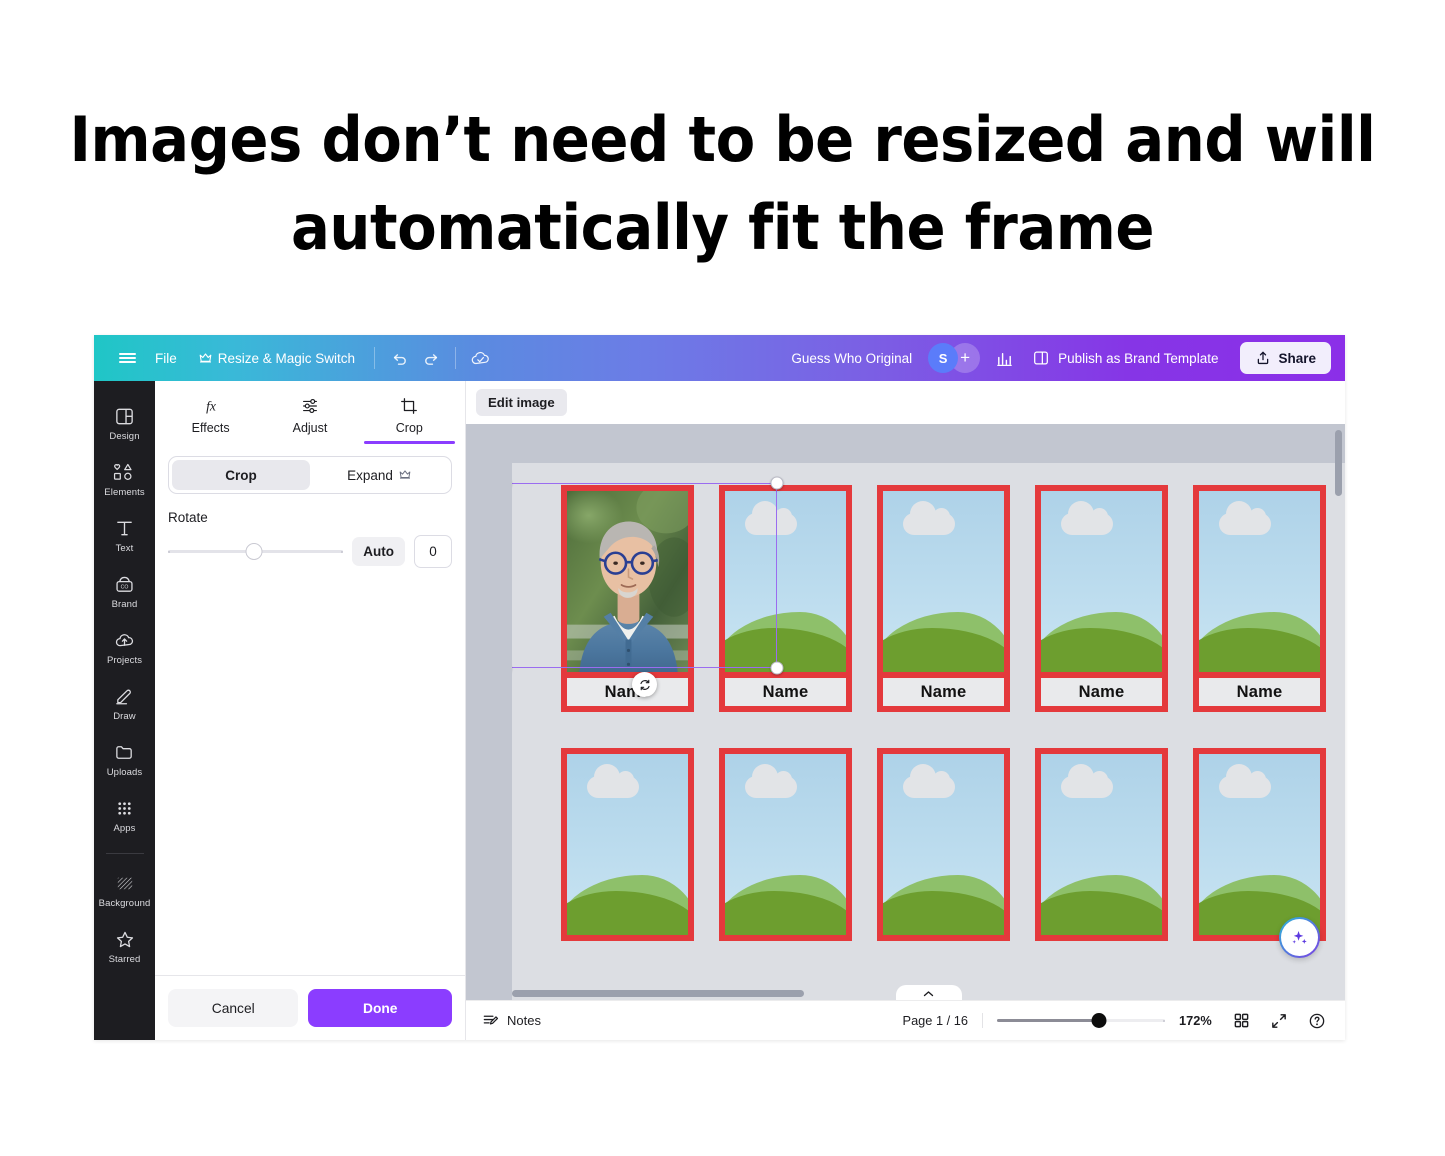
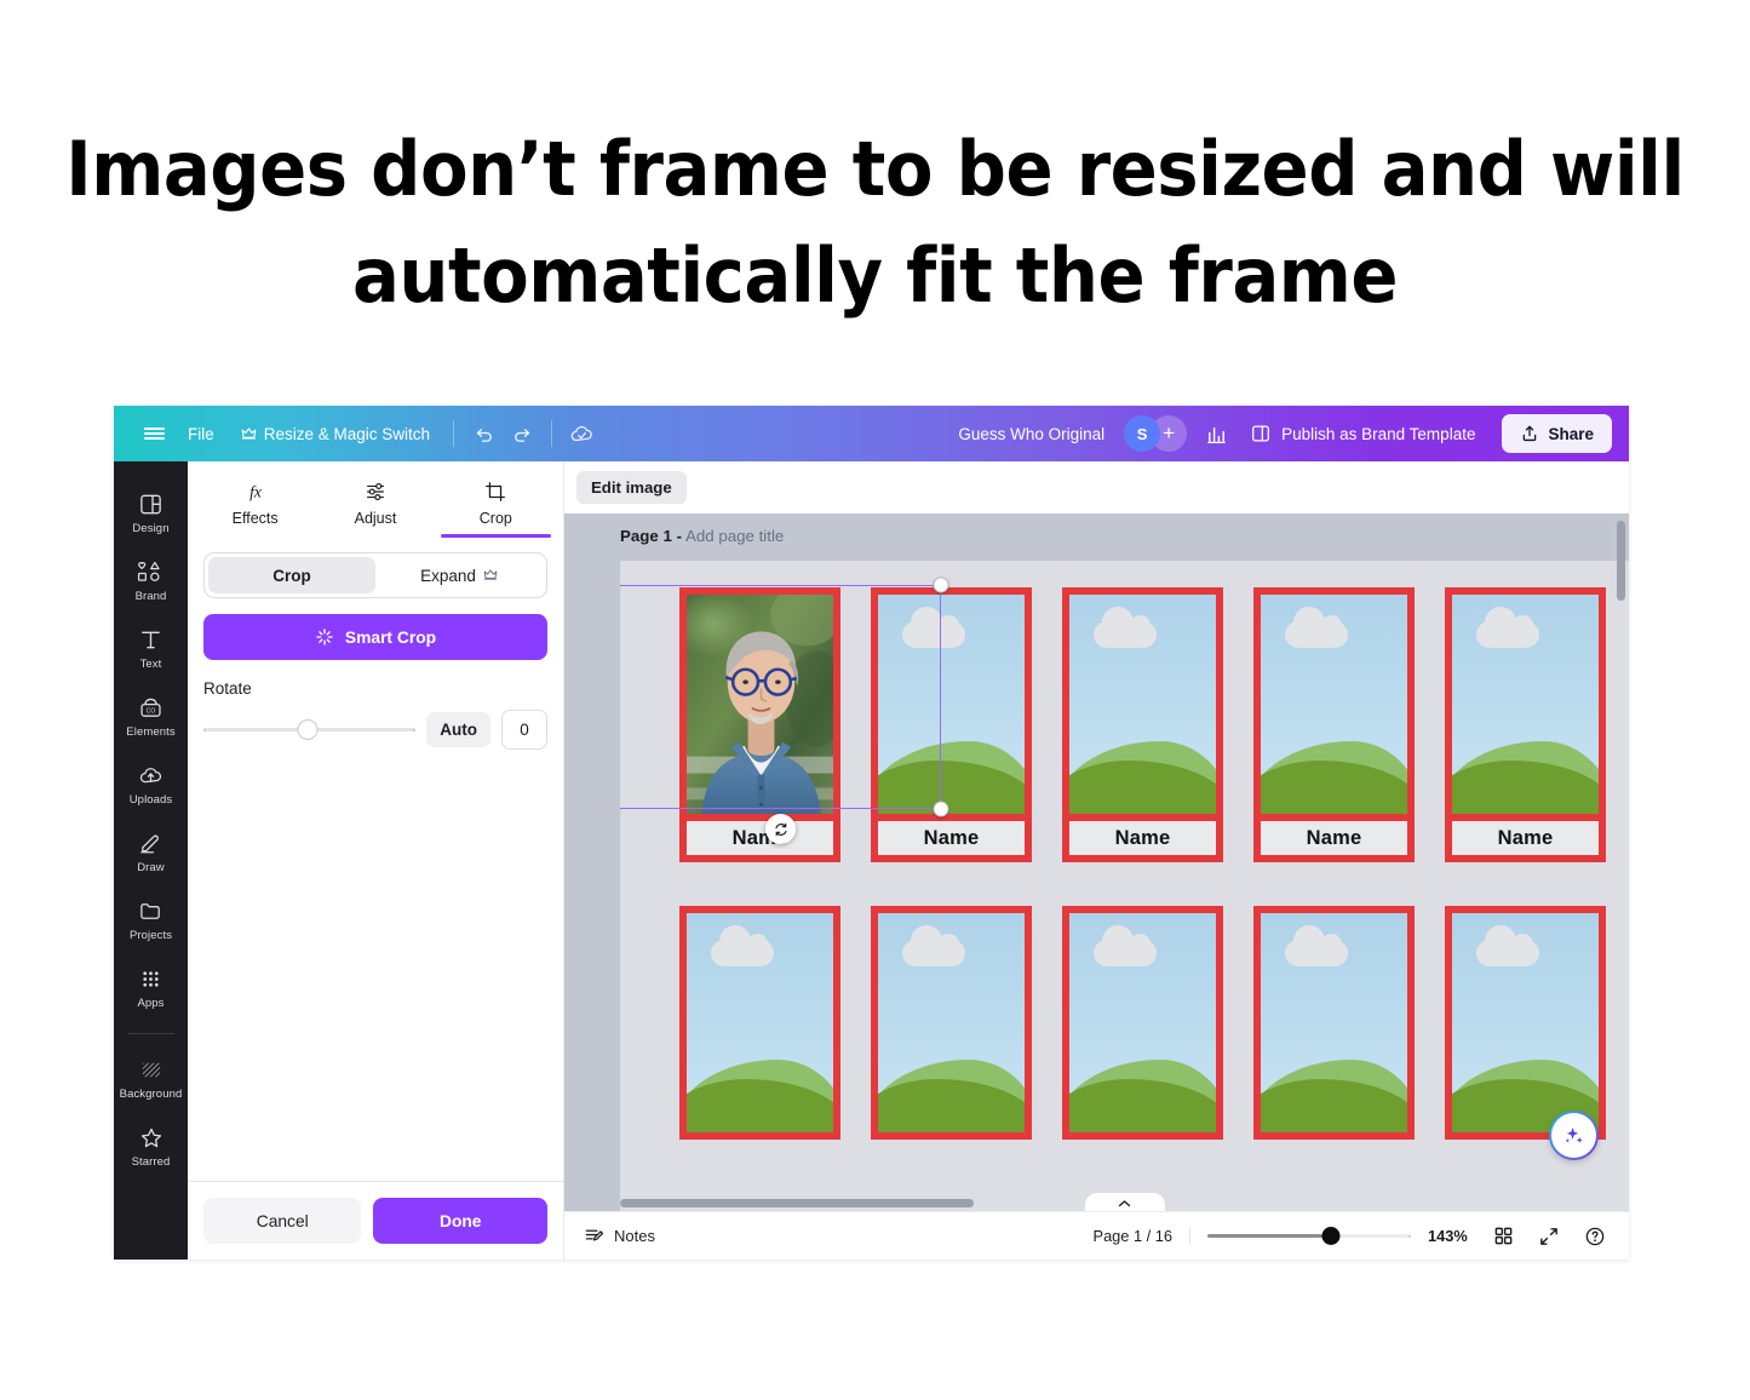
- Images don’t need to be resized and will
+ Images don’t frame to be resized and will
  automatically fit the frame
  File
  Resize & Magic Switch
  Guess Who Original
  S
  +
  Publish as Brand Template
  Share
  Design
- Elements
+ Brand
  Text
- Brand
+ Elements
- Projects
+ Uploads
  Draw
- Uploads
+ Projects
  Apps
  Background
  Starred
  fx
  Effects
  Adjust
  Crop
  Crop
  Expand
+ Smart Crop
  Rotate
  Auto
  0
  Cancel
  Done
  Edit image
+ Page 1 - Add page title
  Name
  Name
  Name
  Name
  Notes
  Page 1 / 16
- 172%
+ 143%
